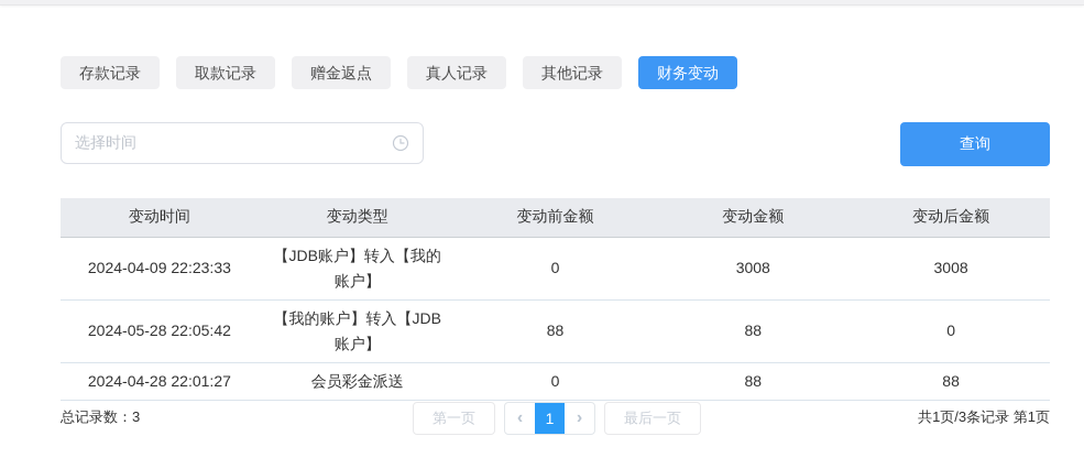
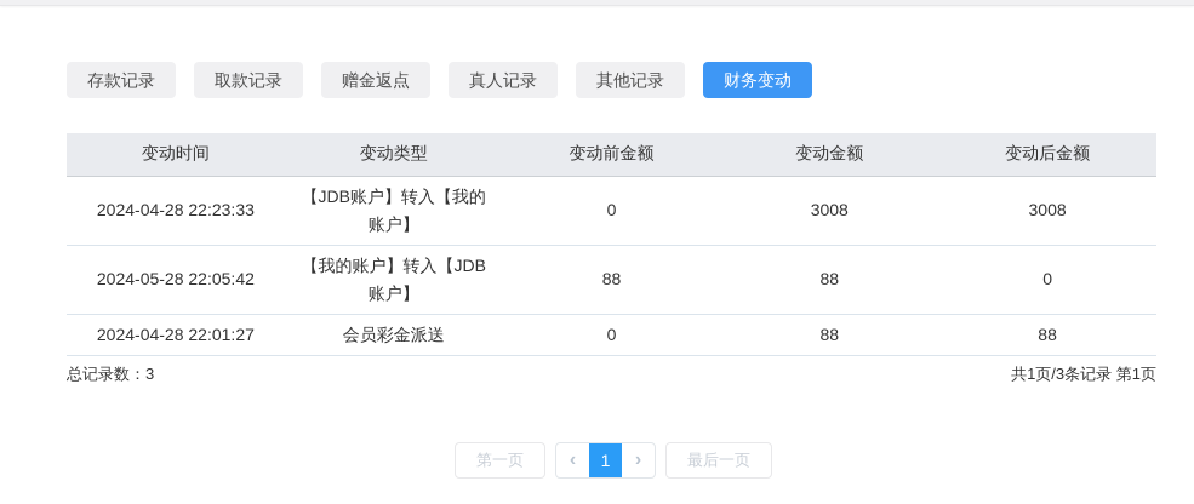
  存款记录
  取款记录
  赠金返点
  真人记录
  其他记录
  财务变动
- 选择时间
- 查询
  变动时间	变动类型	变动前金额	变动金额	变动后金额
- 2024-04-09 22:23:33	【JDB账户】转入【我的账户】	0	3008	3008
+ 2024-04-28 22:23:33	【JDB账户】转入【我的账户】	0	3008	3008
  2024-05-28 22:05:42	【我的账户】转入【JDB账户】	88	88	0
  2024-04-28 22:01:27	会员彩金派送	0	88	88
  总记录数：3
  共1页/3条记录 第1页
  第一页
  ‹
  1
  ›
  最后一页
